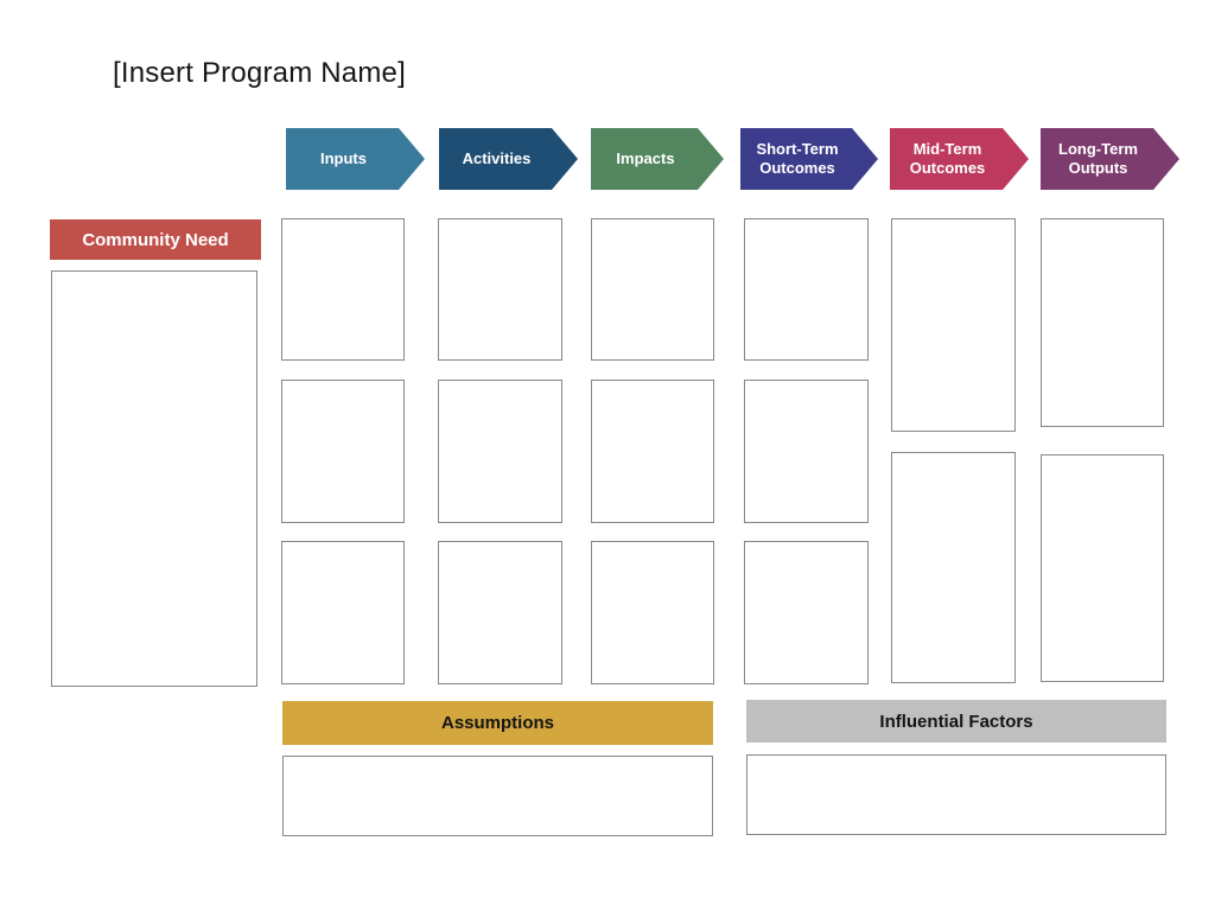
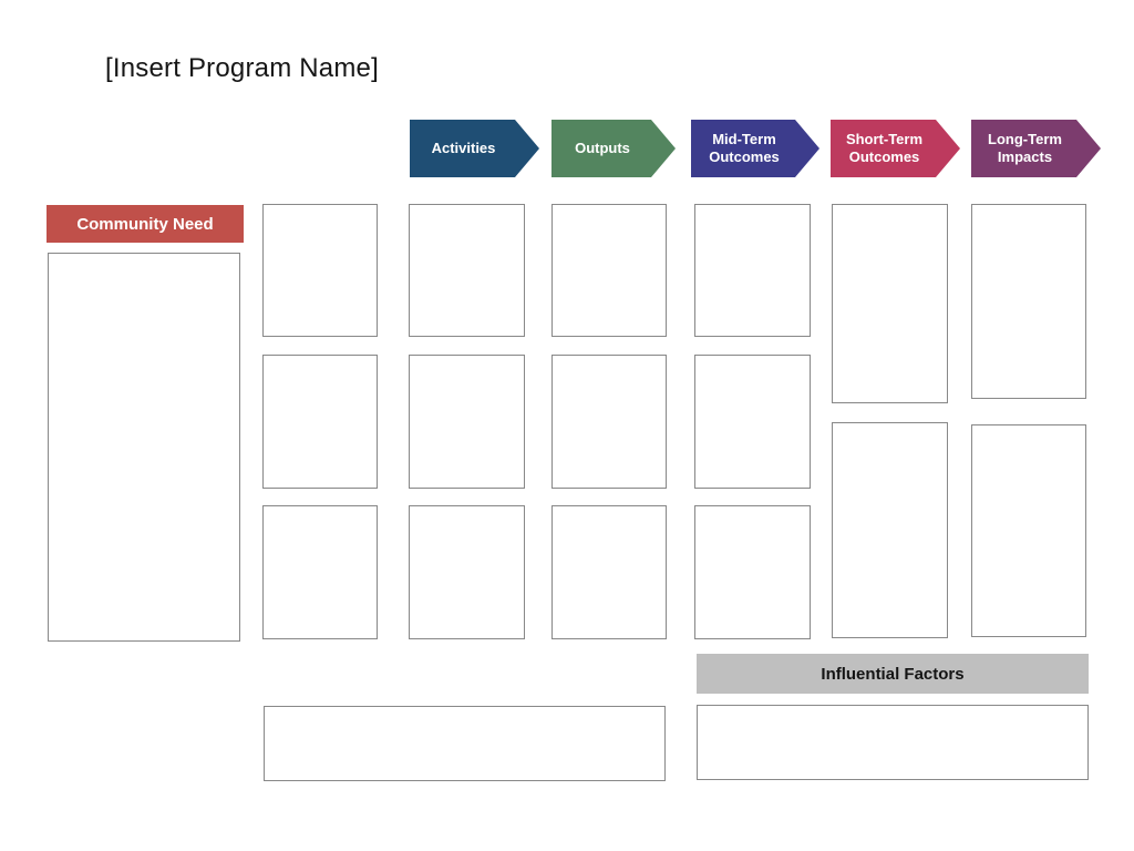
  [Insert Program Name]
- Inputs
  Activities
- Impacts
+ Outputs
- Short-Term
+ Mid-Term
  Outcomes
- Mid-Term
+ Short-Term
  Outcomes
  Long-Term
- Outputs
+ Impacts
  Community Need
- Assumptions
  Influential Factors
